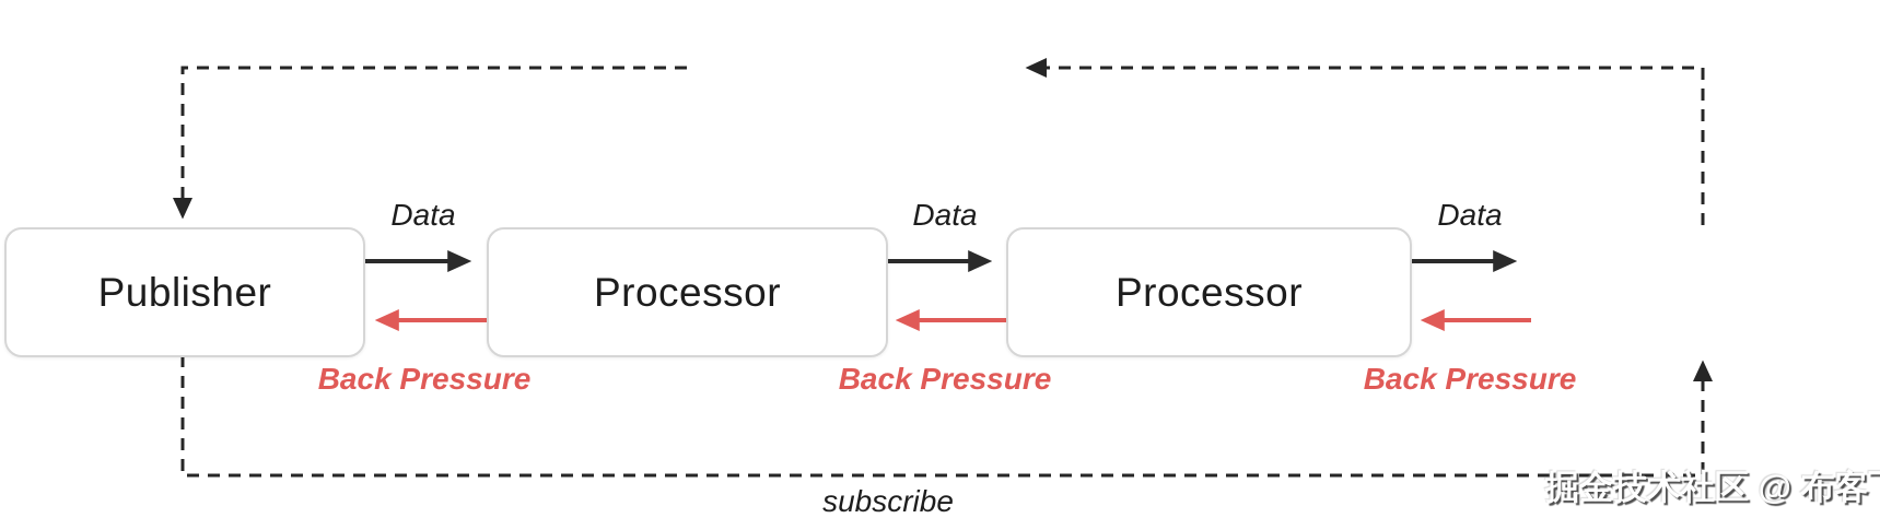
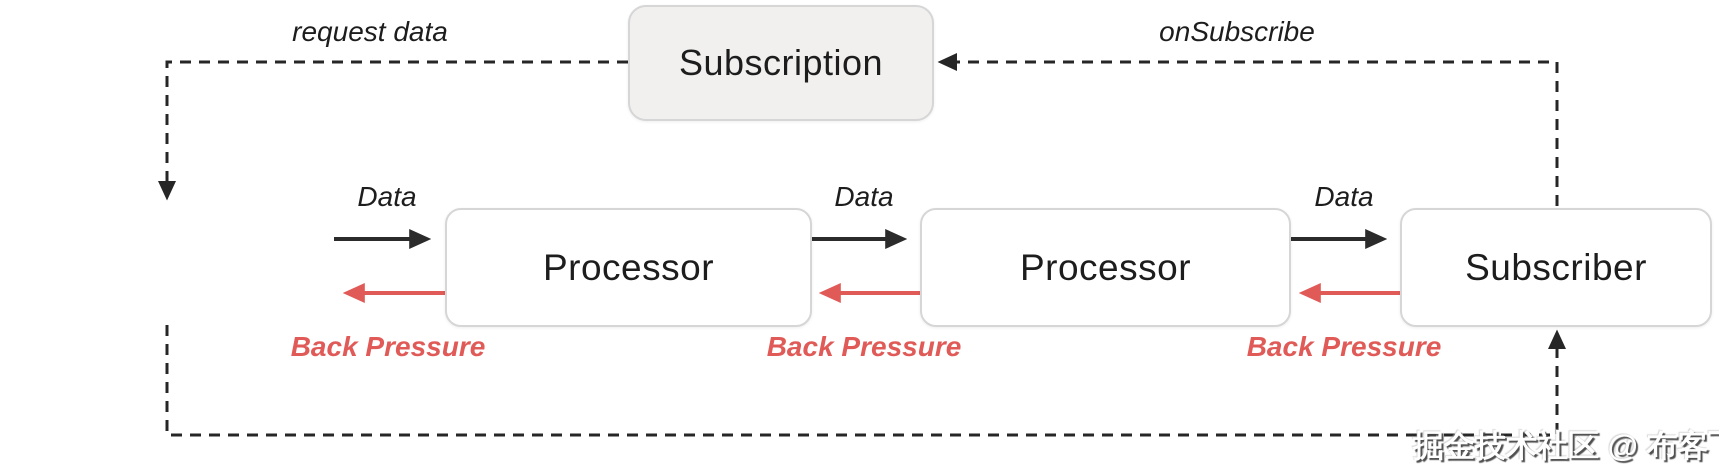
- Publisher
  Processor
  Processor
+ Subscriber
+ Subscription
+ request data
+ onSubscribe
  Data
  Data
  Data
  Back Pressure
  Back Pressure
  Back Pressure
- subscribe
  掘金技术社区 @ 布客
